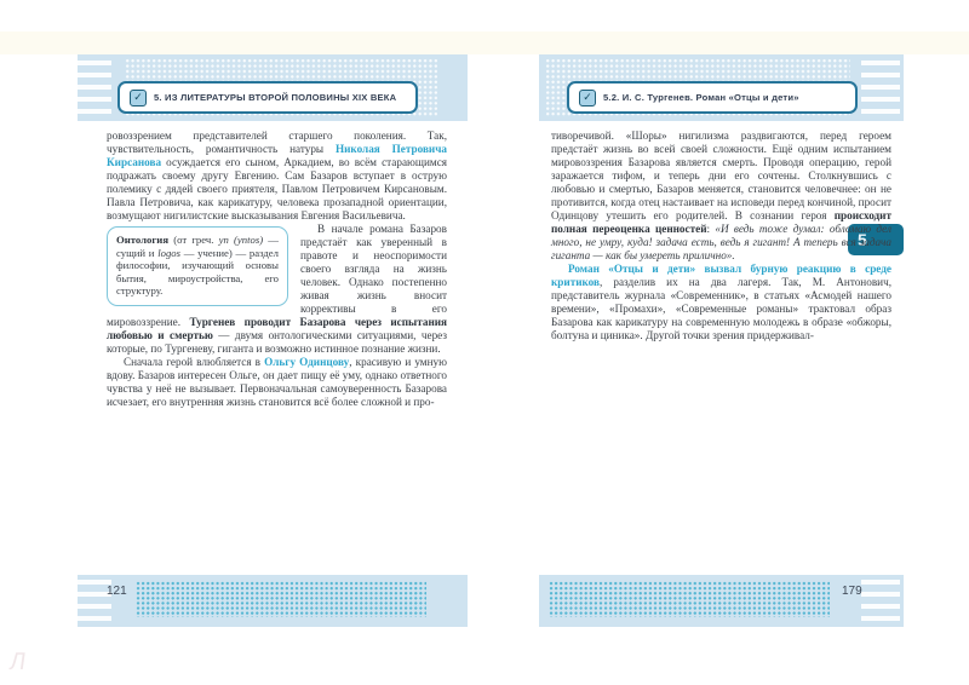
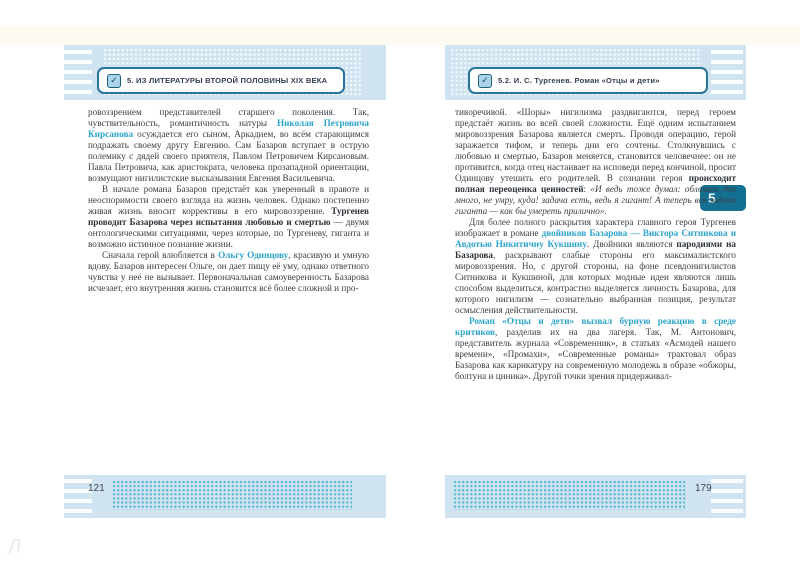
  ✓
  5. ИЗ ЛИТЕРАТУРЫ ВТОРОЙ ПОЛОВИНЫ XIX ВЕКА
- ровоззрением представителей старшего поколения. Так, чувствительность, романтичность натуры Николая Петровича Кирсанова осуждается его сыном, Аркадием, во всём старающимся подражать своему другу Евгению. Сам Базаров вступает в острую полемику с дядей своего приятеля, Павлом Петровичем Кирсановым. Павла Петровича, как карикатуру, человека прозападной ориентации, возмущают нигилистские высказывания Евгения Васильевича.
+ ровоззрением представителей старшего поколения. Так, чувствительность, романтичность натуры Николая Петровича Кирсанова осуждается его сыном, Аркадием, во всём старающимся подражать своему другу Евгению. Сам Базаров вступает в острую полемику с дядей своего приятеля, Павлом Петровичем Кирсановым. Павла Петровича, как аристократа, человека прозападной ориентации, возмущают нигилистские высказывания Евгения Васильевича.
- Онтология (от греч. yn (yntos) — сущий и logos — учение) — раздел философии, изучающий основы бытия, мироустройства, его структуру.
  В начале романа Базаров предстаёт как уверенный в правоте и неоспоримости своего взгляда на жизнь человек. Однако постепенно живая жизнь вносит коррективы в его мировоззрение. Тургенев проводит Базарова через испытания любовью и смертью — двумя онтологическими ситуациями, через которые, по Тургеневу, гиганта и возможно истинное познание жизни.
  Сначала герой влюбляется в Ольгу Одинцову, красивую и умную вдову. Базаров интересен Ольге, он дает пищу её уму, однако ответного чувства у неё не вызывает. Первоначальная самоуверенность Базарова исчезает, его внутренняя жизнь становится всё более сложной и про-
  121
  ✓
  5.2. И. С. Тургенев. Роман «Отцы и дети»
  5
  тиворечивой. «Шоры» нигилизма раздвигаются, перед героем предстаёт жизнь во всей своей сложности. Ещё одним испытанием мировоззрения Базарова является смерть. Проводя операцию, герой заражается тифом, и теперь дни его сочтены. Столкнувшись с любовью и смертью, Базаров меняется, становится человечнее: он не противится, когда отец настаивает на исповеди перед кончиной, просит Одинцову утешить его родителей. В сознании героя происходит полная переоценка ценностей: «И ведь тоже думал: обломаю дел много, не умру, куда! задача есть, ведь я гигант! А теперь вся задача гиганта — как бы умереть прилично».
+ Для более полного раскрытия характера главного героя Тургенев изображает в романе двойников Базарова — Виктора Ситникова и Авдотью Никитичну Кукшину. Двойники являются пародиями на Базарова, раскрывают слабые стороны его максималистского мировоззрения. Но, с другой стороны, на фоне псевдонигилистов Ситникова и Кукшиной, для которых модные идеи являются лишь способом выделиться, контрастно выделяется личность Базарова, для которого нигилизм — сознательно выбранная позиция, результат осмысления действительности.
  Роман «Отцы и дети» вызвал бурную реакцию в среде критиков, разделив их на два лагеря. Так, М. Антонович, представитель журнала «Современник», в статьях «Асмодей нашего времени», «Промахи», «Современные романы» трактовал образ Базарова как карикатуру на современную молодежь в образе «обжоры, болтуна и циника». Другой точки зрения придерживал-
  179
